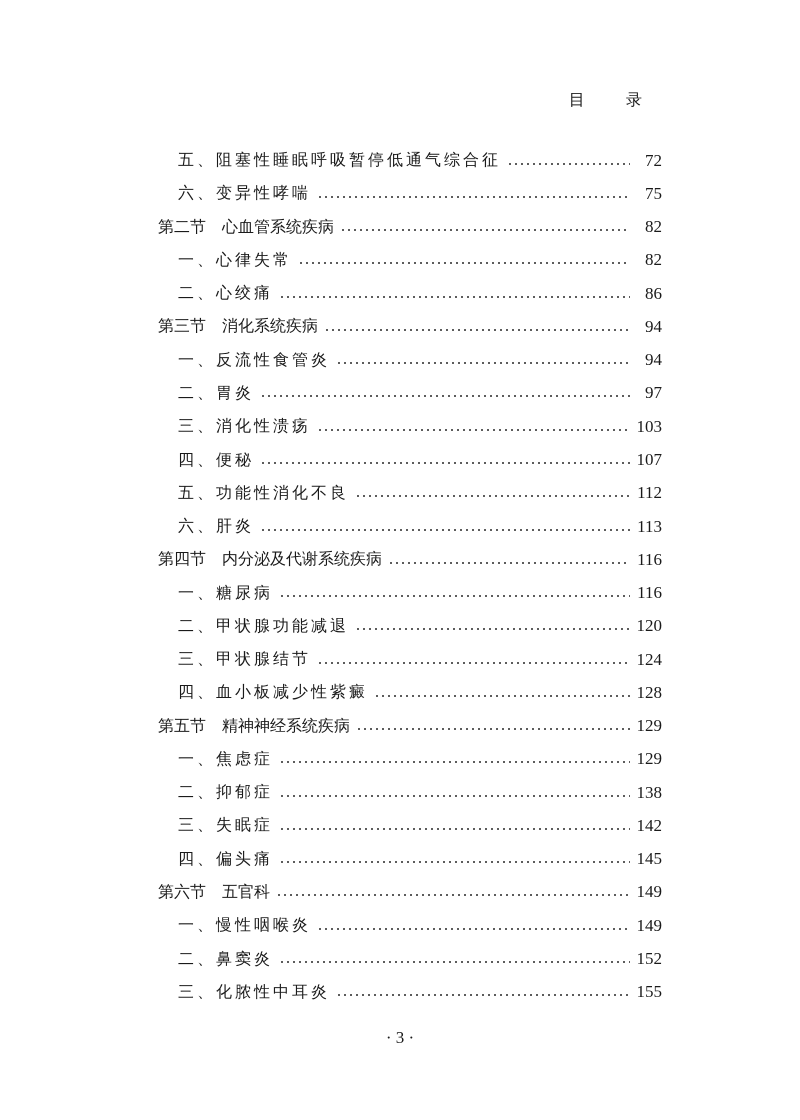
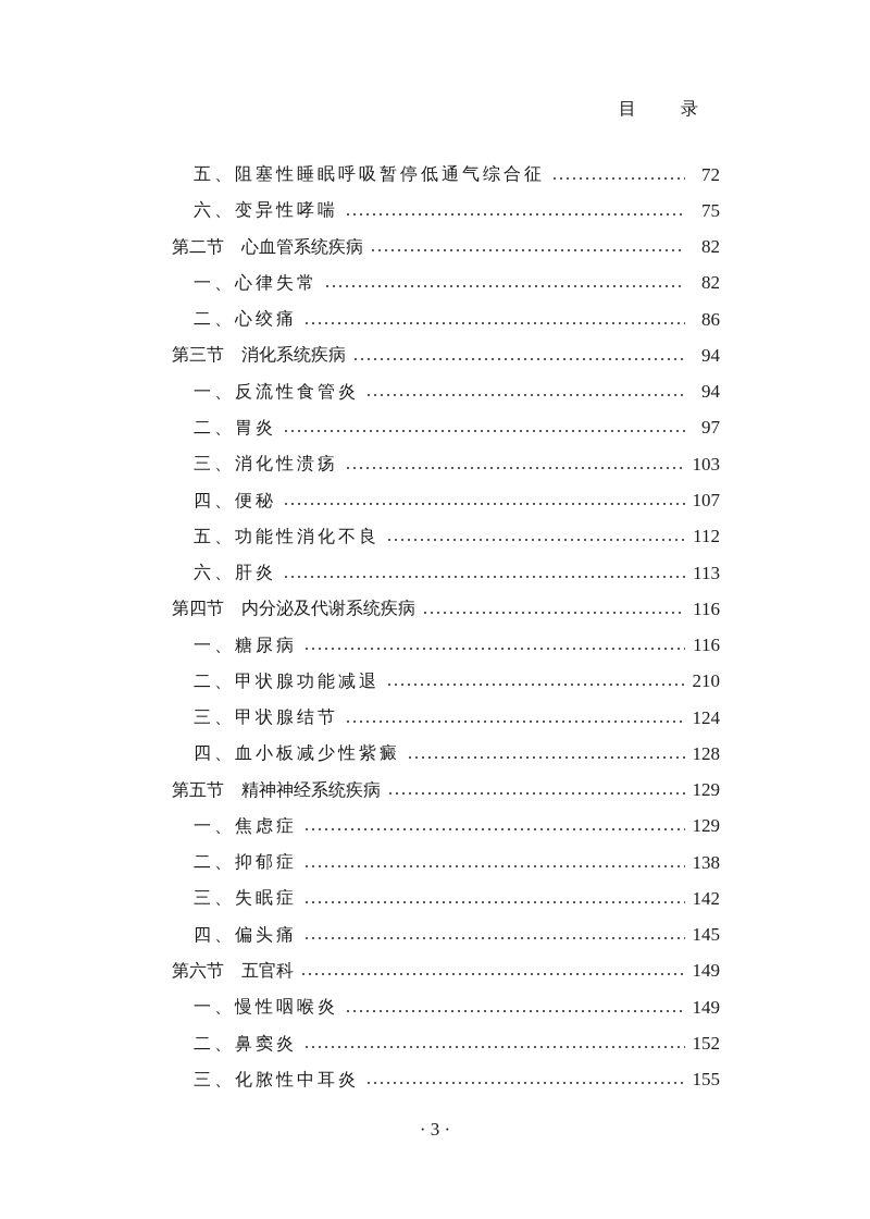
  目 录
  五、阻塞性睡眠呼吸暂停低通气综合征
  72
  六、变异性哮喘
  75
  第二节 心血管系统疾病
  82
  一、心律失常
  82
  二、心绞痛
  86
  第三节 消化系统疾病
  94
  一、反流性食管炎
  94
  二、胃炎
  97
  三、消化性溃疡
  103
  四、便秘
  107
  五、功能性消化不良
  112
  六、肝炎
  113
  第四节 内分泌及代谢系统疾病
  116
  一、糖尿病
  116
  二、甲状腺功能减退
- 120
+ 210
  三、甲状腺结节
  124
  四、血小板减少性紫癜
  128
  第五节 精神神经系统疾病
  129
  一、焦虑症
  129
  二、抑郁症
  138
  三、失眠症
  142
  四、偏头痛
  145
  第六节 五官科
  149
  一、慢性咽喉炎
  149
  二、鼻窦炎
  152
  三、化脓性中耳炎
  155
  · 3 ·
